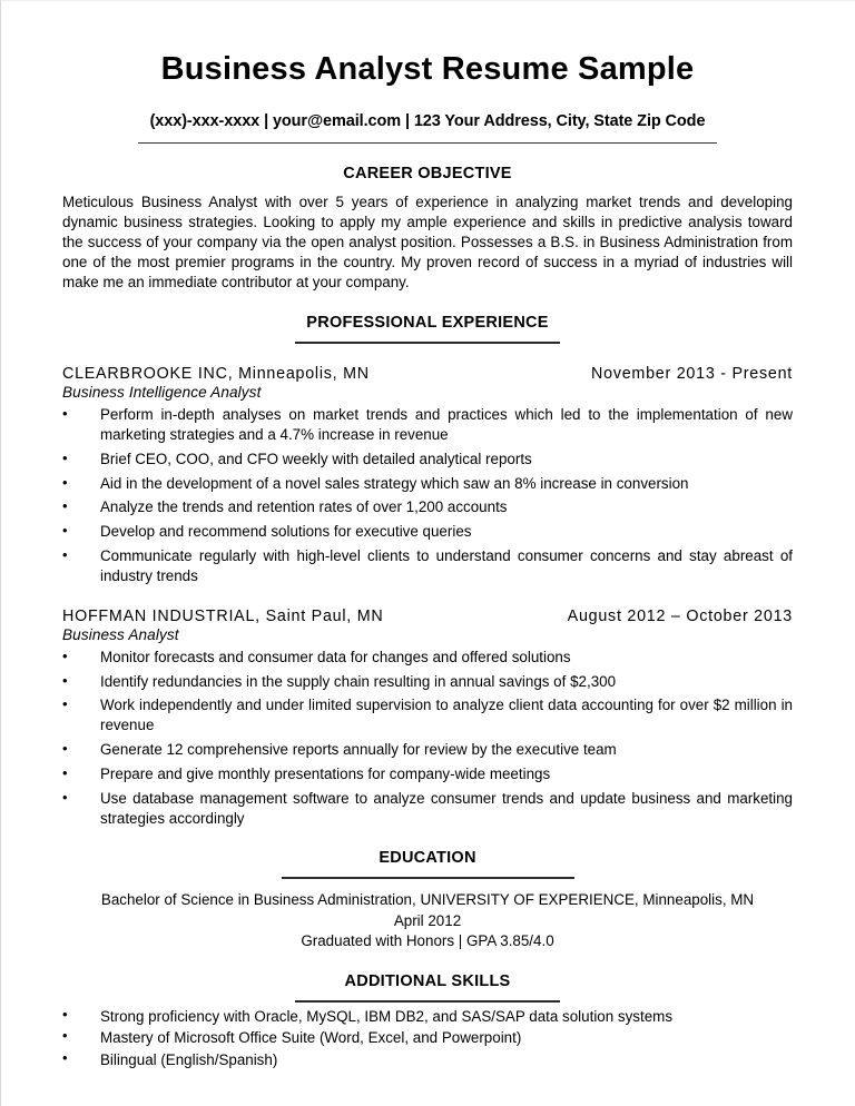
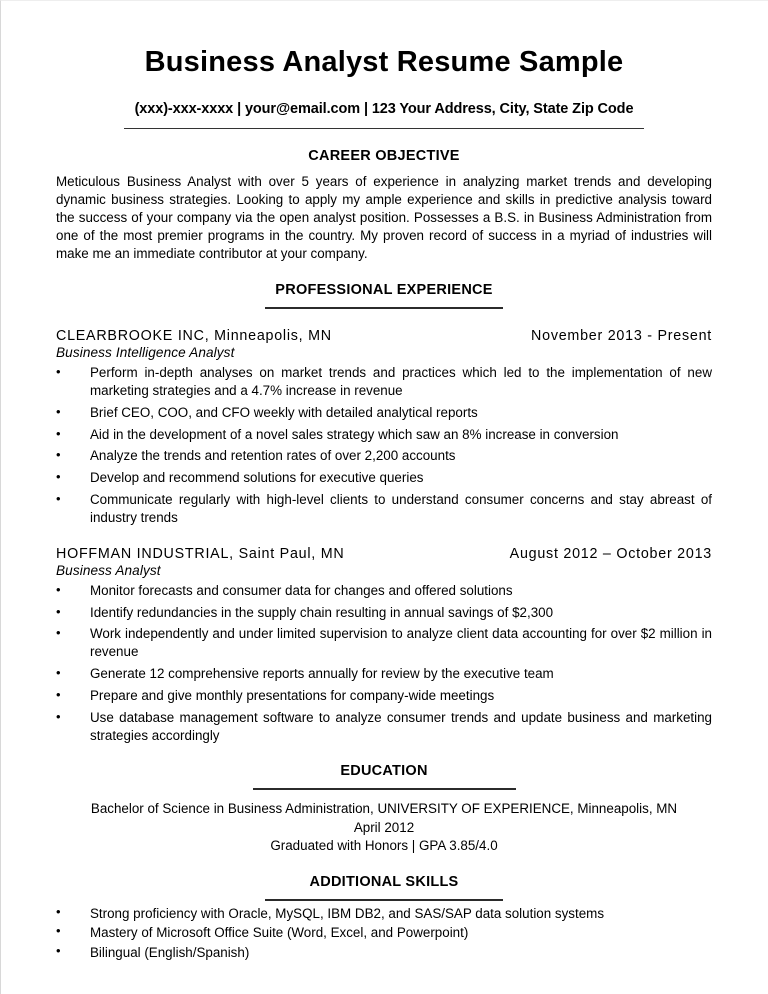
  Business Analyst Resume Sample
  (xxx)-xxx-xxxx | your@email.com | 123 Your Address, City, State Zip Code
  CAREER OBJECTIVE
  Meticulous Business Analyst with over 5 years of experience in analyzing market trends and developing dynamic business strategies. Looking to apply my ample experience and skills in predictive analysis toward the success of your company via the open analyst position. Possesses a B.S. in Business Administration from one of the most premier programs in the country. My proven record of success in a myriad of industries will make me an immediate contributor at your company.
  PROFESSIONAL EXPERIENCE
  CLEARBROOKE INC, Minneapolis, MN
  November 2013 - Present
  Business Intelligence Analyst
  Perform in-depth analyses on market trends and practices which led to the implementation of new marketing strategies and a 4.7% increase in revenue
  Brief CEO, COO, and CFO weekly with detailed analytical reports
  Aid in the development of a novel sales strategy which saw an 8% increase in conversion
- Analyze the trends and retention rates of over 1,200 accounts
+ Analyze the trends and retention rates of over 2,200 accounts
  Develop and recommend solutions for executive queries
  Communicate regularly with high-level clients to understand consumer concerns and stay abreast of industry trends
  HOFFMAN INDUSTRIAL, Saint Paul, MN
  August 2012 – October 2013
  Business Analyst
  Monitor forecasts and consumer data for changes and offered solutions
  Identify redundancies in the supply chain resulting in annual savings of $2,300
  Work independently and under limited supervision to analyze client data accounting for over $2 million in revenue
  Generate 12 comprehensive reports annually for review by the executive team
  Prepare and give monthly presentations for company-wide meetings
  Use database management software to analyze consumer trends and update business and marketing strategies accordingly
  EDUCATION
  Bachelor of Science in Business Administration, UNIVERSITY OF EXPERIENCE, Minneapolis, MN
  April 2012
  Graduated with Honors | GPA 3.85/4.0
  ADDITIONAL SKILLS
  Strong proficiency with Oracle, MySQL, IBM DB2, and SAS/SAP data solution systems
  Mastery of Microsoft Office Suite (Word, Excel, and Powerpoint)
  Bilingual (English/Spanish)
